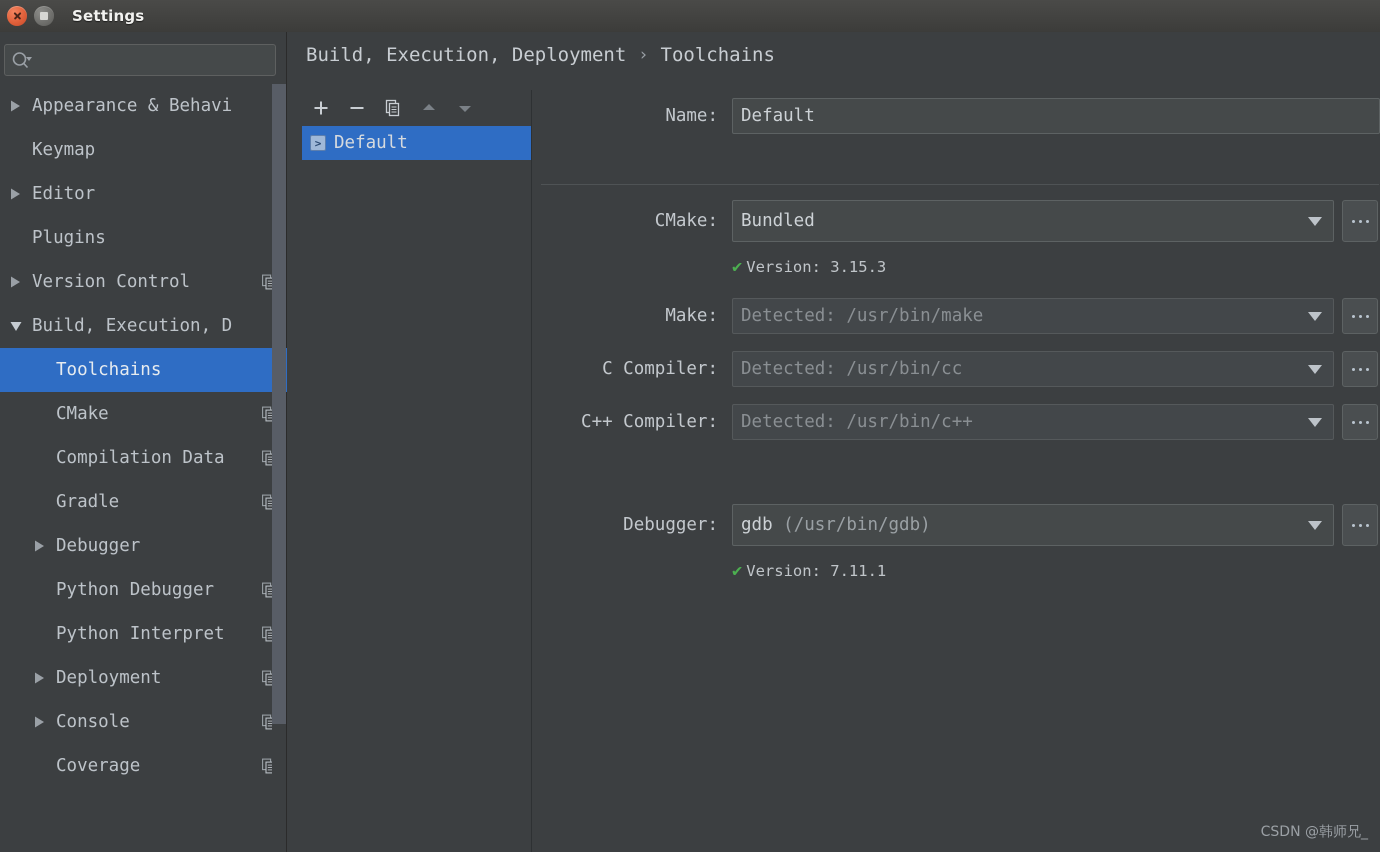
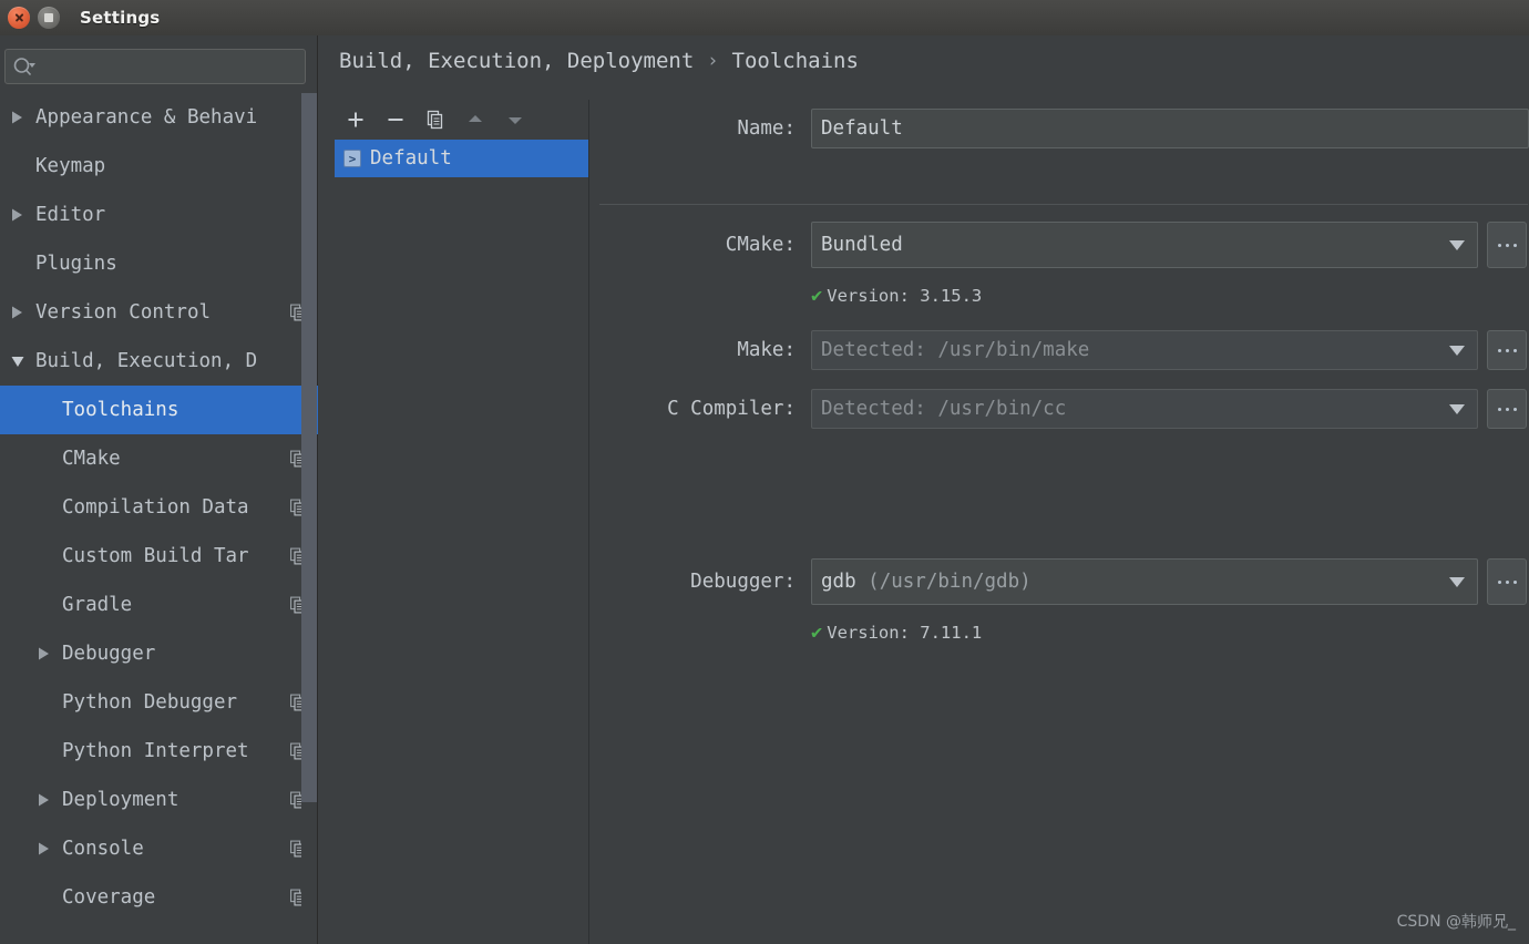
  Settings
  Appearance & Behavi
  Keymap
  Editor
  Plugins
  Version Control
  Build, Execution, D
  Toolchains
  CMake
  Compilation Data
+ Custom Build Tar
  Gradle
  Debugger
  Python Debugger
  Python Interpret
  Deployment
  Console
  Coverage
  Build, Execution, Deployment
  ›
  Toolchains
  >
  Default
  Name:
  Default
  CMake:
  Bundled
  ✔
  Version: 3.15.3
  Make:
  Detected: /usr/bin/make
  C Compiler:
  Detected: /usr/bin/cc
- C++ Compiler:
- Detected: /usr/bin/c++
  Debugger:
  gdb (/usr/bin/gdb)
  ✔
  Version: 7.11.1
  CSDN @韩师兄_
